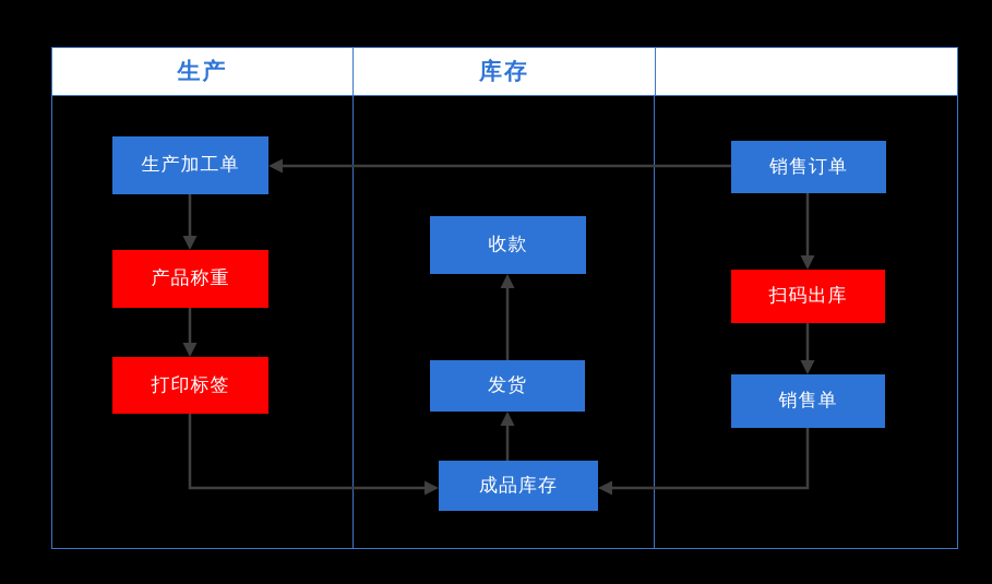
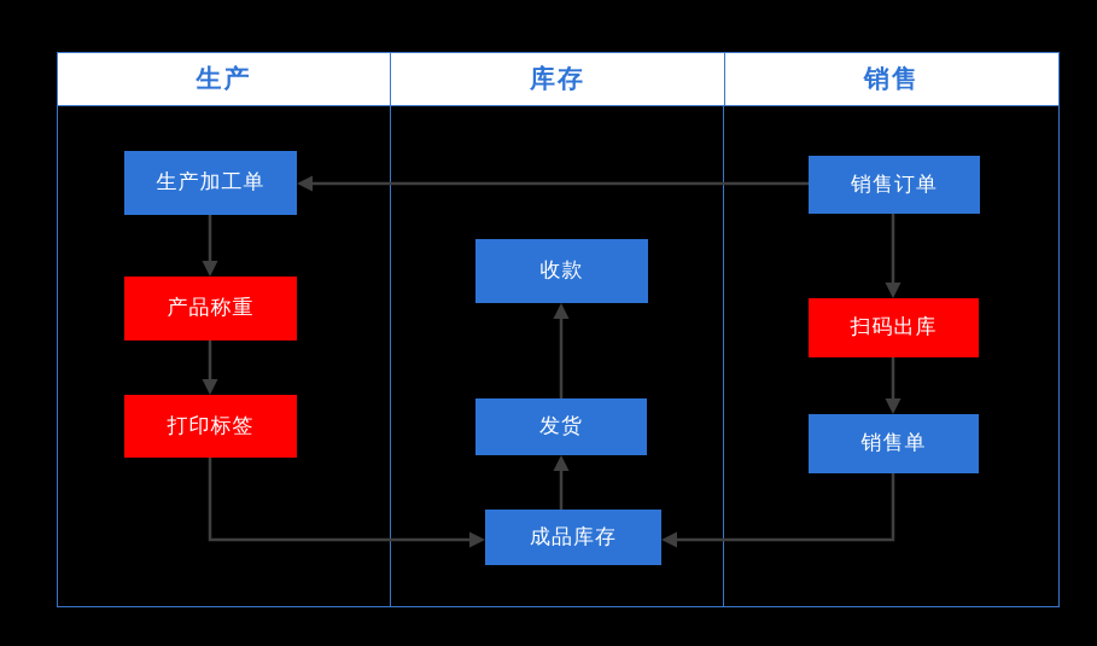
  生产
  库存
+ 销售
  生产加工单
  产品称重
  打印标签
  收款
  发货
  成品库存
  销售订单
  扫码出库
  销售单
